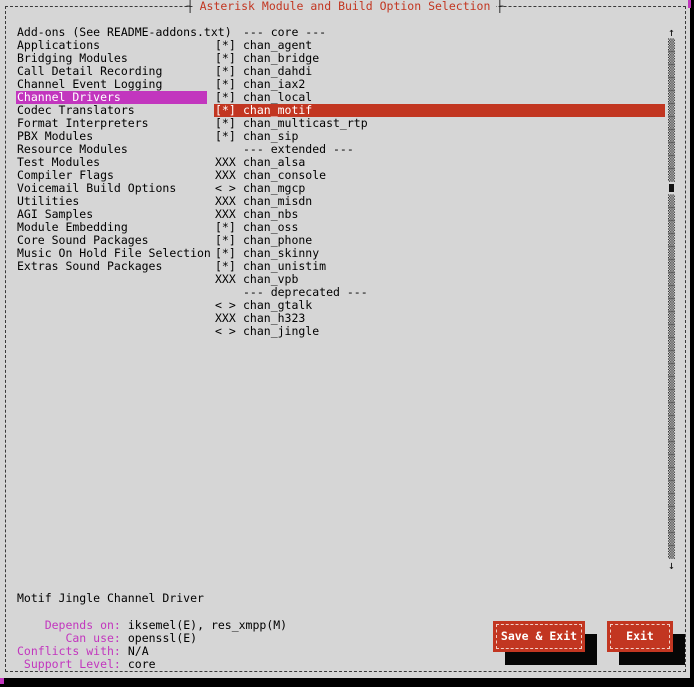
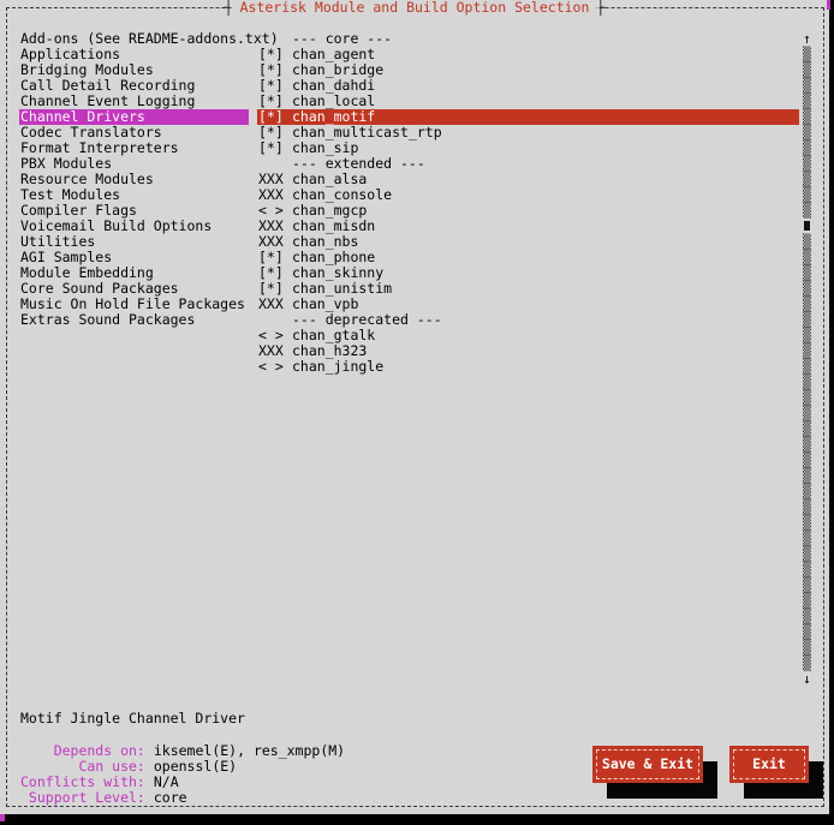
  ┤ Asterisk Module and Build Option Selection ├
  Add-ons (See README-addons.t
  Applications
  Bridging Modules
  Call Detail Recording
  Channel Event Logging
  Channel Drivers
  Codec Translators
  Format Interpreters
  PBX Modules
  Resource Modules
  Test Modules
  Compiler Flags
  Voicemail Build Options
  Utilities
  AGI Samples
  Module Embedding
  Core Sound Packages
- Music On Hold File Selection
+ Music On Hold File Packages
  Extras Sound Packages
  --- core ---
  [*] chan_agent
  [*] chan_bridge
  [*] chan_dahdi
- [*] chan_iax2
  [*] chan_local
  [*] chan_motif
  [*] chan_multicast_rtp
  [*] chan_sip
  --- extended ---
  XXX chan_alsa
  XXX chan_console
  < > chan_mgcp
  XXX chan_misdn
  XXX chan_nbs
- [*] chan_oss
  [*] chan_phone
  [*] chan_skinny
  [*] chan_unistim
  XXX chan_vpb
  --- deprecated ---
  < > chan_gtalk
  XXX chan_h323
  < > chan_jingle
  ↑
  ▒
  ▒
  ▒
  ▒
  ▒
  ▒
  ▒
  ▒
  ▒
  ▒
  ▒
  ▒
  ▒
  ▒
  ▒
  ▒
  ▒
  ▒
  ▒
  ▒
  ▒
  ▒
  ▒
  ▒
  ▒
  ▒
  ▒
  ▒
  ▒
  ▒
  ▒
  ▒
  ▒
  ▒
  ▒
  ▒
  ▒
  ▒
  ▒
  ↓
  Motif Jingle Channel Driver
  Depends on: iksemel(E), res_xmpp(M)
  Can use: openssl(E)
  Conflicts with: N/A
  Support Level: core
  Save & Exit
  Exit
